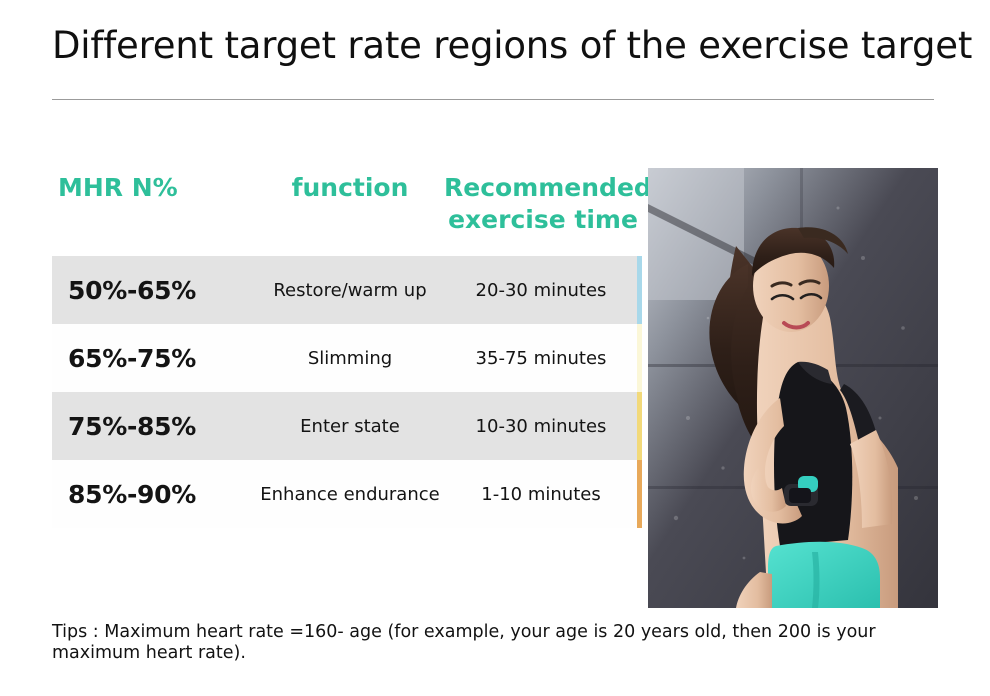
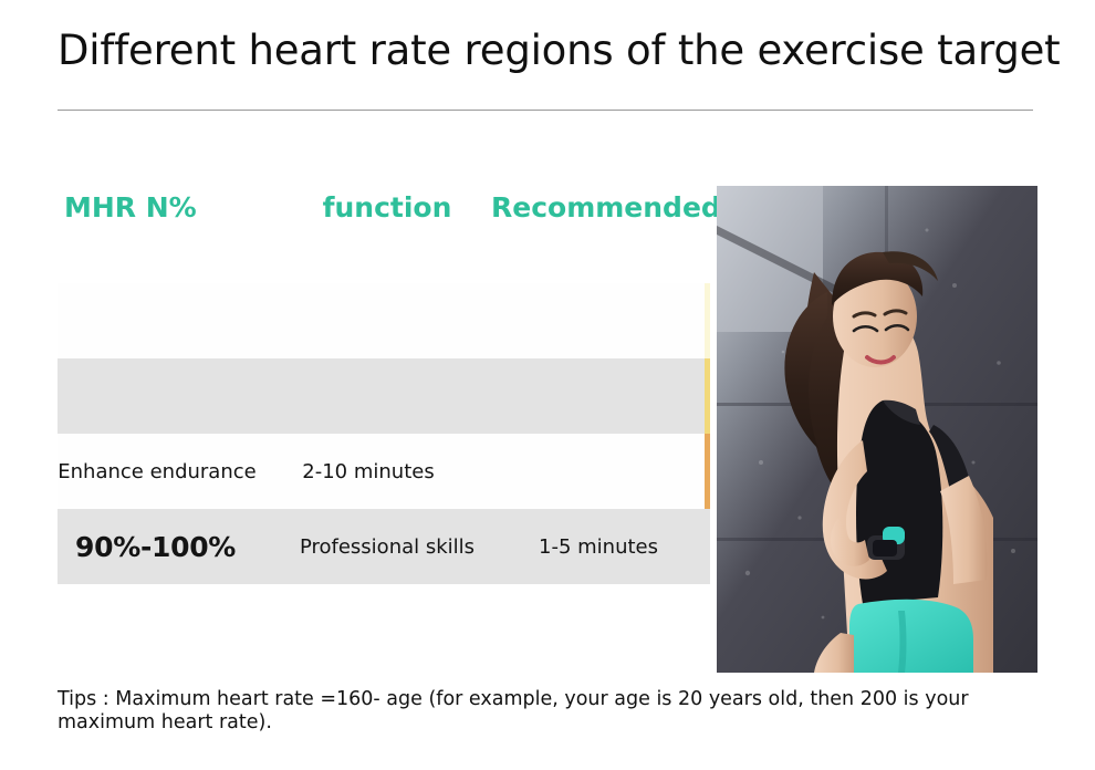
- Different target rate regions of the exercise target
+ Different heart rate regions of the exercise target
  MHR N%
  function
  Recommended
- exercise time
- 50%-65%
- Restore/warm up
- 20-30 minutes
- 65%-75%
- Slimming
- 35-75 minutes
- 75%-85%
- Enter state
- 10-30 minutes
- 85%-90%
  Enhance endurance
- 1-10 minutes
+ 2-10 minutes
+ 90%-100%
+ Professional skills
+ 1-5 minutes
  Tips : Maximum heart rate =160- age (for example, your age is 20 years old, then 200 is your maximum heart rate).
